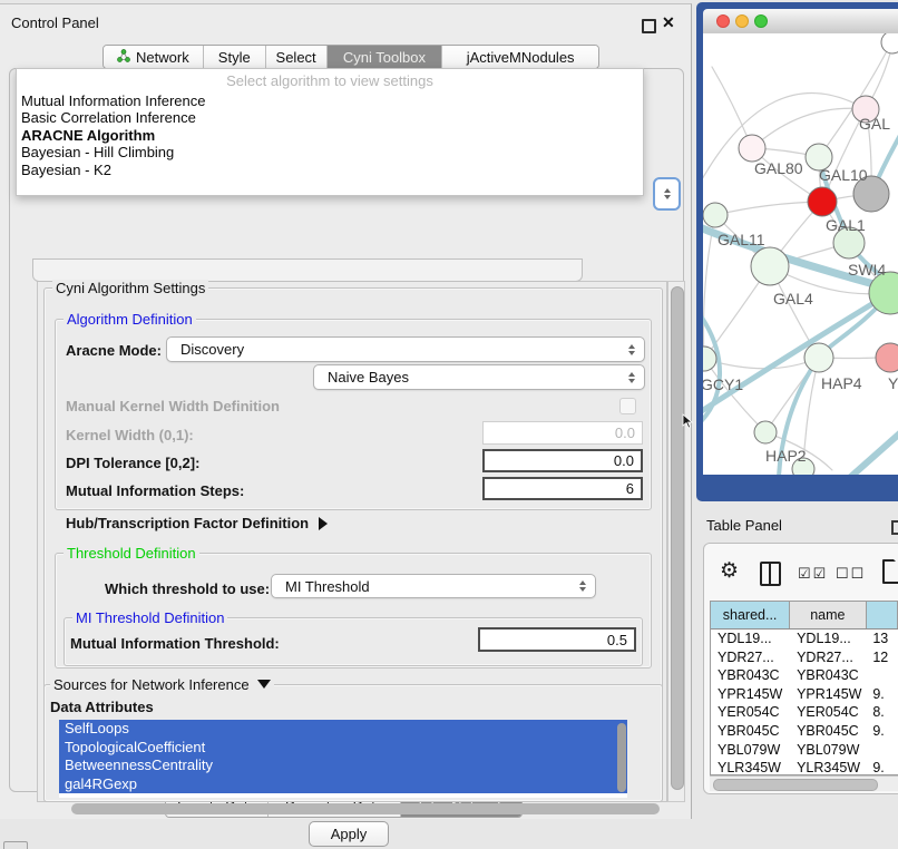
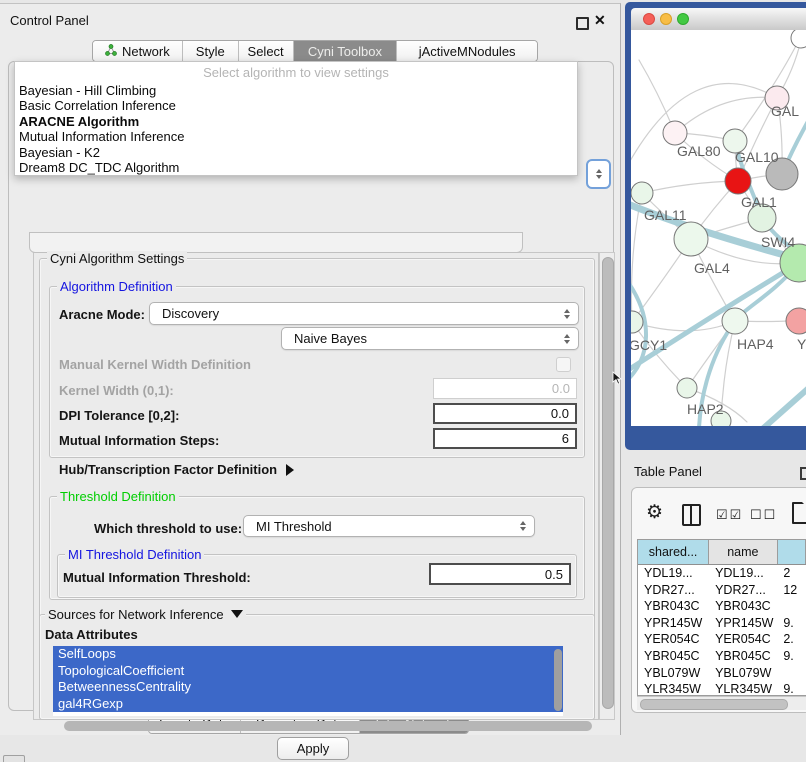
  Control Panel
  ✕
  Network
  Style
  Select
  Cyni Toolbox
  jActiveMNodules
  Cyni Algorithm Settings
  Algorithm Definition
  Aracne Mode:
  Discovery
  Naive Bayes
  Manual Kernel Width Definition
  Kernel Width (0,1):
  0.0
  DPI Tolerance [0,2]:
  0.0
  Mutual Information Steps:
  6
  Hub/Transcription Factor Definition
  Threshold Definition
  Which threshold to use:
  MI Threshold
  MI Threshold Definition
  Mutual Information Threshold:
  0.5
  Sources for Network Inference
  Data Attributes
  SelfLoops
  TopologicalCoefficient
  BetweennessCentrality
  gal4RGexp
  Apply
  Select algorithm to view settings
- Mutual Information Inference
+ Bayesian - Hill Climbing
  Basic Correlation Inference
  ARACNE Algorithm
- Bayesian - Hill Climbing
+ Mutual Information Inference
  Bayesian - K2
+ Dream8 DC_TDC Algorithm
  GAL
  GAL80
  GAL10
  GAL1
  GAL11
  SWI4
  GAL4
  GCY1
  HAP4
  Y
  HAP2
  Table Panel
  ⚙
  ☑☑
  ☐☐
  shared...
  name
  YDL19...
  YDL19...
- 13
+ 2
  YDR27...
  YDR27...
  12
  YBR043C
  YBR043C
  YPR145W
  YPR145W
  9.
  YER054C
  YER054C
- 8.
+ 2.
  YBR045C
  YBR045C
  9.
  YBL079W
  YBL079W
  YLR345W
  YLR345W
  9.
